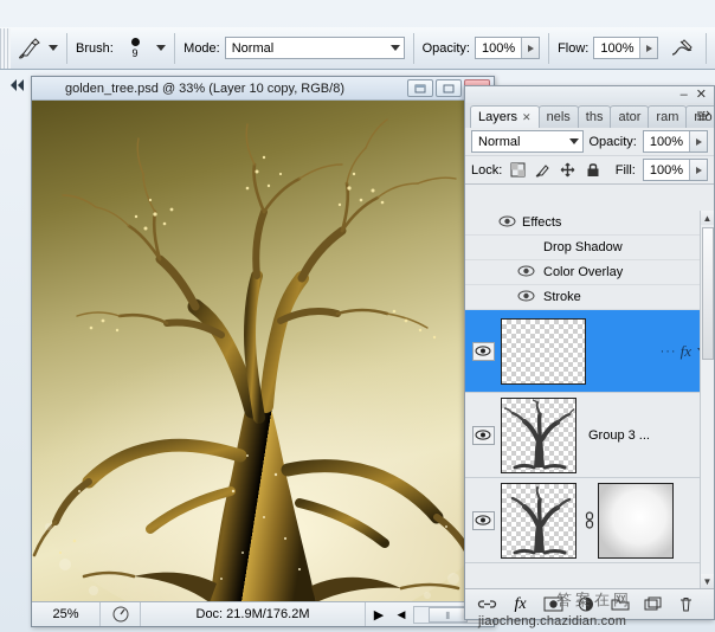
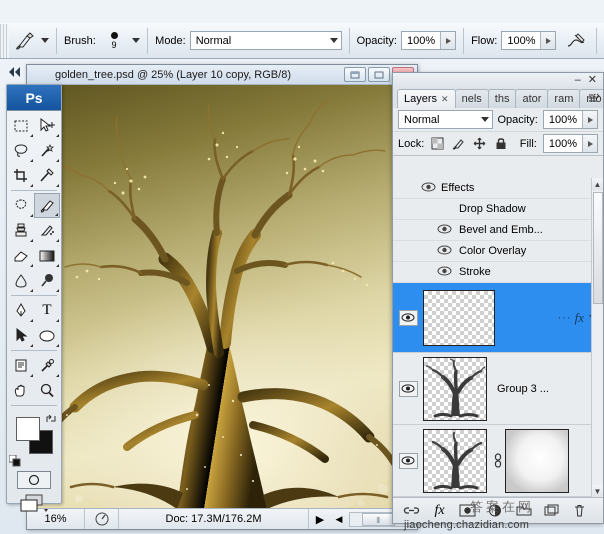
  Brush:
  9
  Mode:
  Normal
  Opacity:
  100%
  Flow:
  100%
- golden_tree.psd @ 33% (Layer 10 copy, RGB/8)
+ golden_tree.psd @ 25% (Layer 10 copy, RGB/8)
- 25%
+ 16%
- Doc: 21.9M/176.2M
+ Doc: 17.3M/176.2M
  ▶
  ◀
  ⦀
+ Ps
+ T
  – ✕
  Layers
  ✕
  nels
  ths
  ator
  ram
  nfo
  Normal
  Opacity:
  100%
  Lock:
  Fill:
  100%
  Effects
  Drop Shadow
+ Bevel and Emb...
  Color Overlay
  Stroke
  ···
  fx
  Group 3 ...
  ▲
  ▼
  fx
  答案在网
  jiaocheng.chazidian.com
